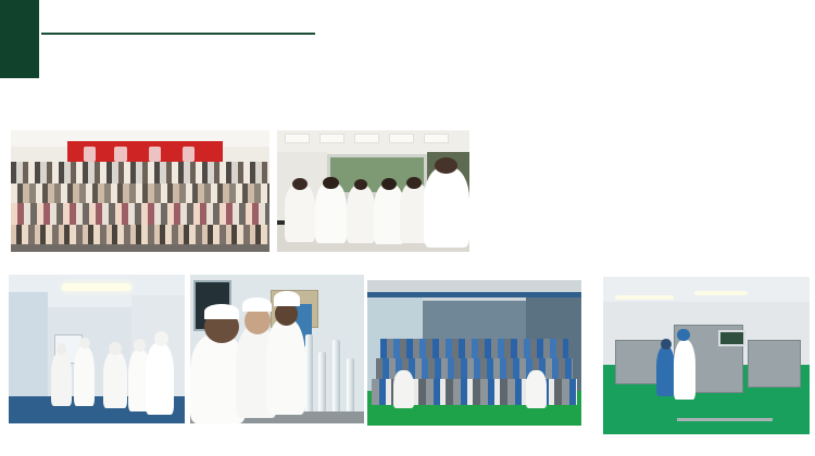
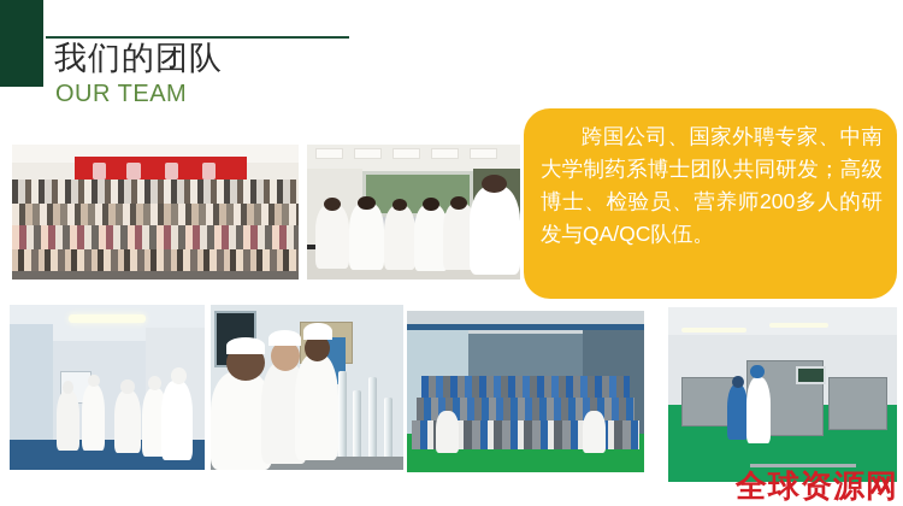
+ 我们的团队
+ OUR TEAM
+ 跨国公司、国家外聘专家、中南大学制药系博士团队共同研发；高级博士、检验员、营养师200多人的研发与QA/QC队伍。
+ 全球资源网
